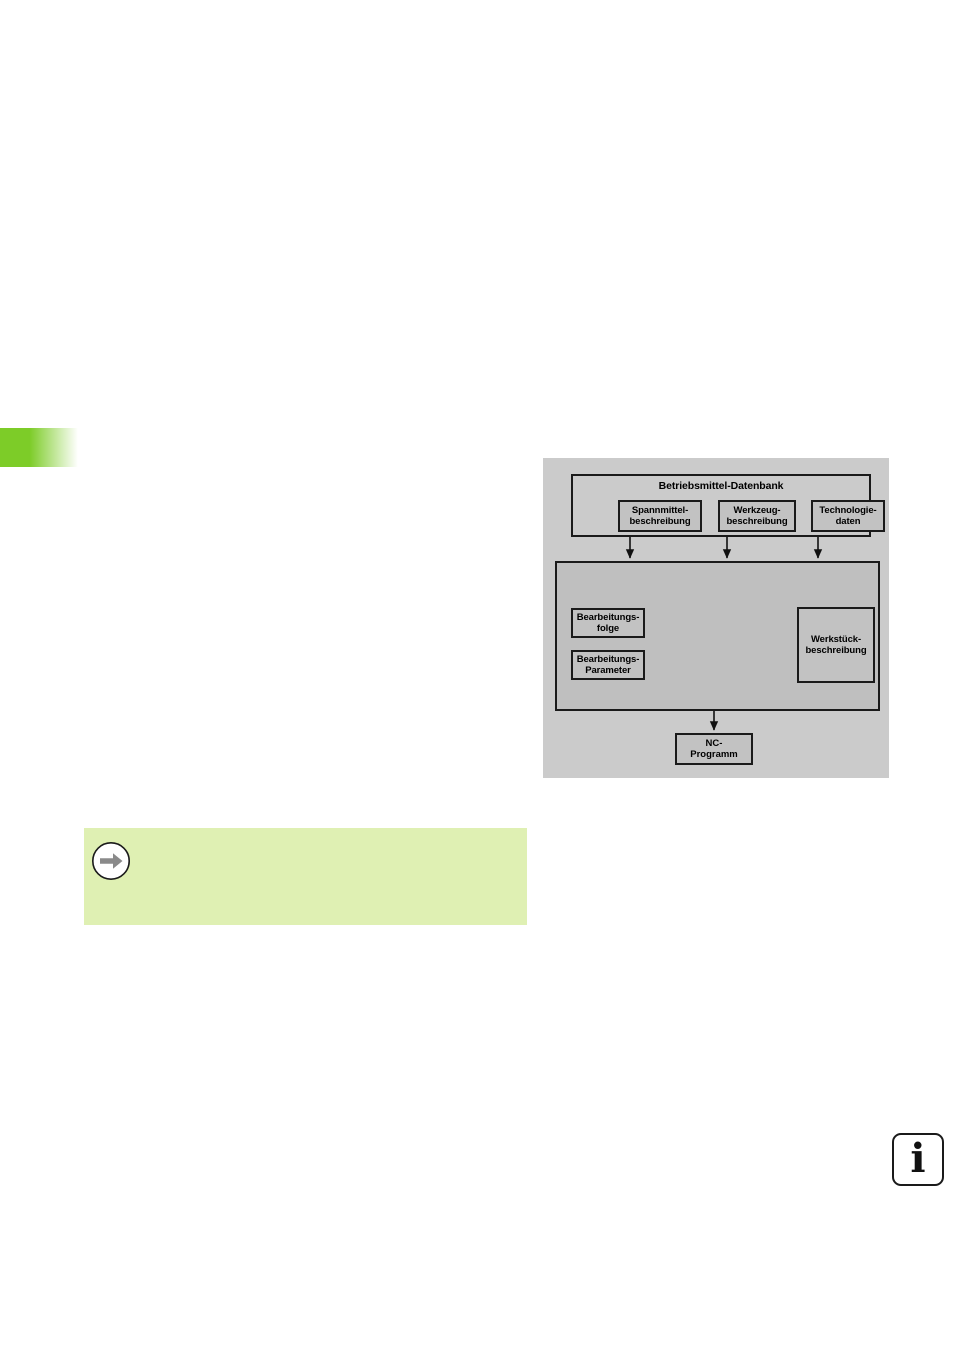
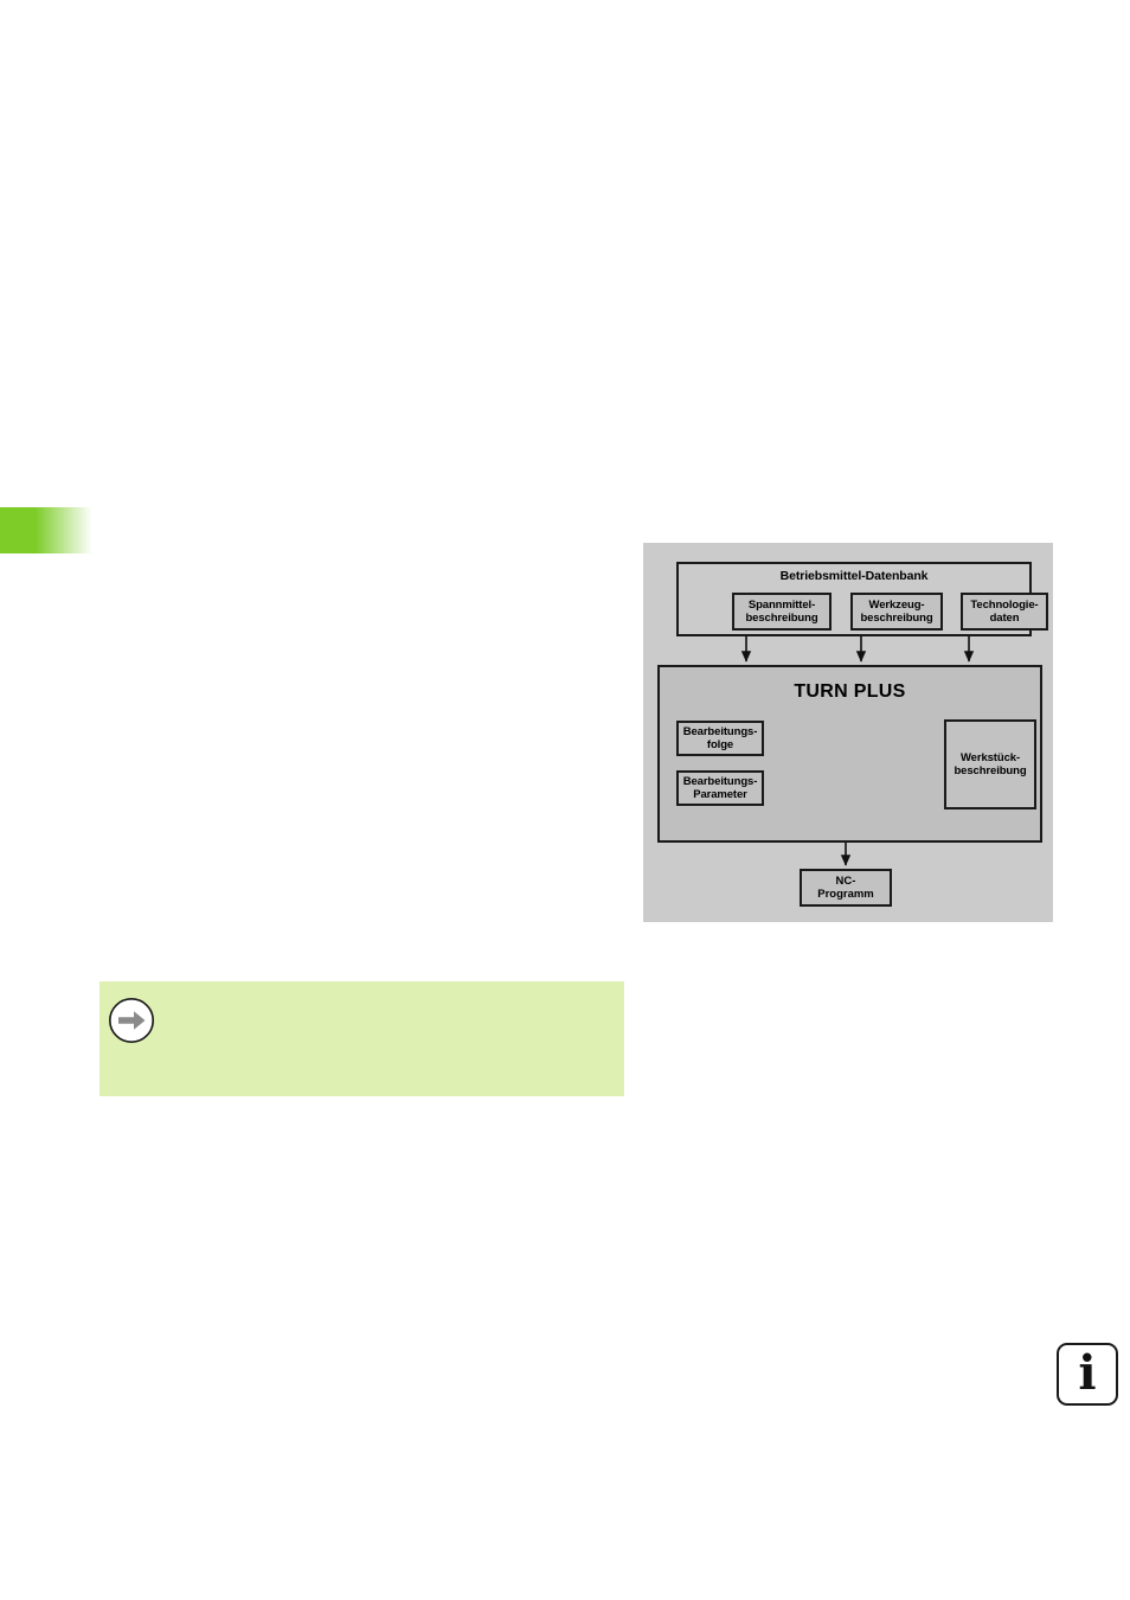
  Betriebsmittel-Datenbank
  Spannmittel-
  beschreibung
  Werkzeug-
  beschreibung
  Technologie-
  daten
+ TURN PLUS
  Bearbeitungs-
  folge
  Bearbeitungs-
  Parameter
  Werkstück-
  beschreibung
  NC-
  Programm
  i
